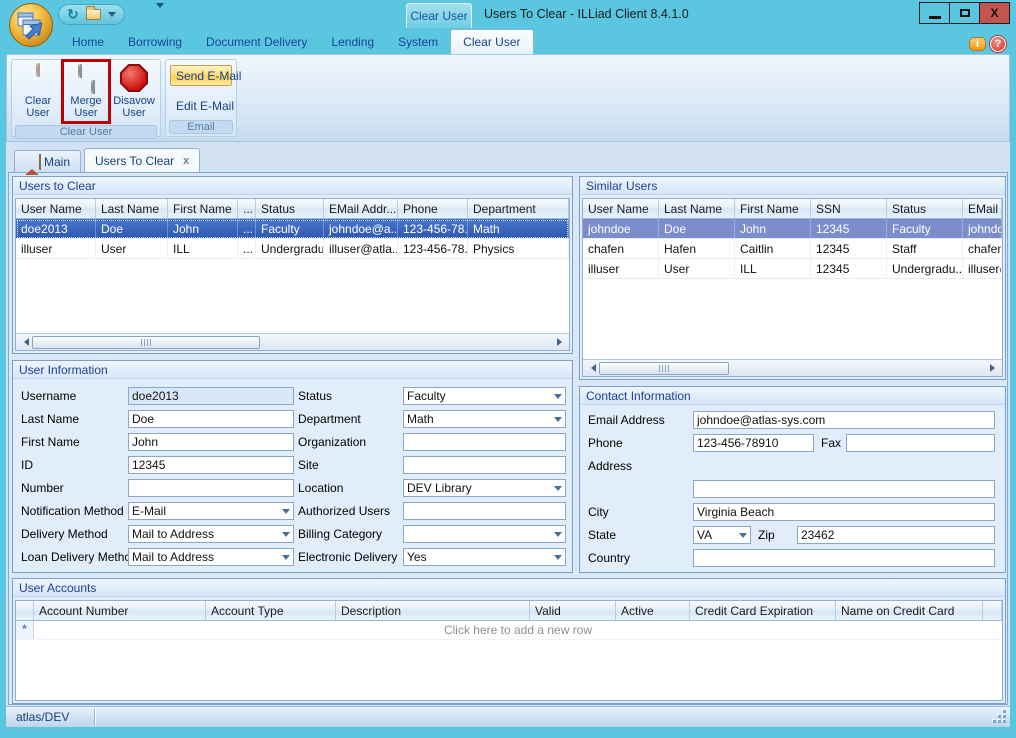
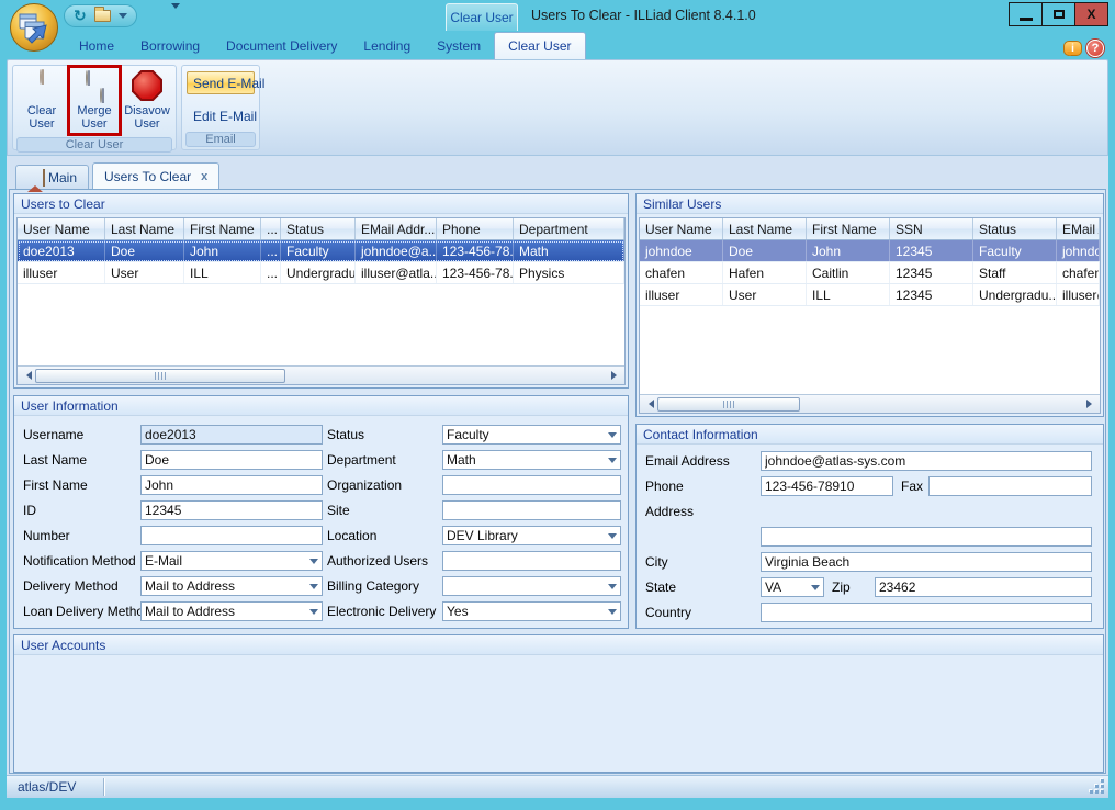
  ↻
  Clear User
  Users To Clear - ILLiad Client 8.4.1.0
  X
  Home
  Borrowing
  Document Delivery
  Lending
  System
  Clear User
  i
  ?
  Clear User
  Merge User
  Disavow User
  Clear User
  Send E-Mail
  Edit E-Mail
  Email
  Main
  Users To Clear
  x
  Users to Clear
  User Name
  Last Name
  First Name
  ...
  Status
  EMail Addr...
  Phone
  Department
  doe2013
  Doe
  John
  ...
  Faculty
  johndoe@a..
  123-456-78.
  Math
  illuser
  User
  ILL
  ...
  Undergradu
  illuser@atla..
  123-456-78.
  Physics
  Similar Users
  User Name
  Last Name
  First Name
  SSN
  Status
  EMail
  johndoe
  Doe
  John
  12345
  Faculty
  johndo
  chafen
  Hafen
  Caitlin
  12345
  Staff
  chafen
  illuser
  User
  ILL
  12345
  Undergradu..
  illuser
  User Information
  Username
  doe2013
  Last Name
  Doe
  First Name
  John
  ID
  12345
  Number
  Notification Method
  E-Mail
  Delivery Method
  Mail to Address
  Loan Delivery Meth
  Mail to Address
  Status
  Faculty
  Department
  Math
  Organization
  Site
  Location
  DEV Library
  Authorized Users
  Billing Category
  Electronic Delivery
  Yes
  Contact Information
  Email Address
  johndoe@atlas-sys.com
  Phone
  123-456-78910
  Fax
  Address
  City
  Virginia Beach
  State
  VA
  Zip
  23462
  Country
  User Accounts
- Account Number
- Account Type
- Description
- Valid
- Active
- Credit Card Expiration
- Name on Credit Card
- *
- Click here to add a new row
  atlas/DEV
